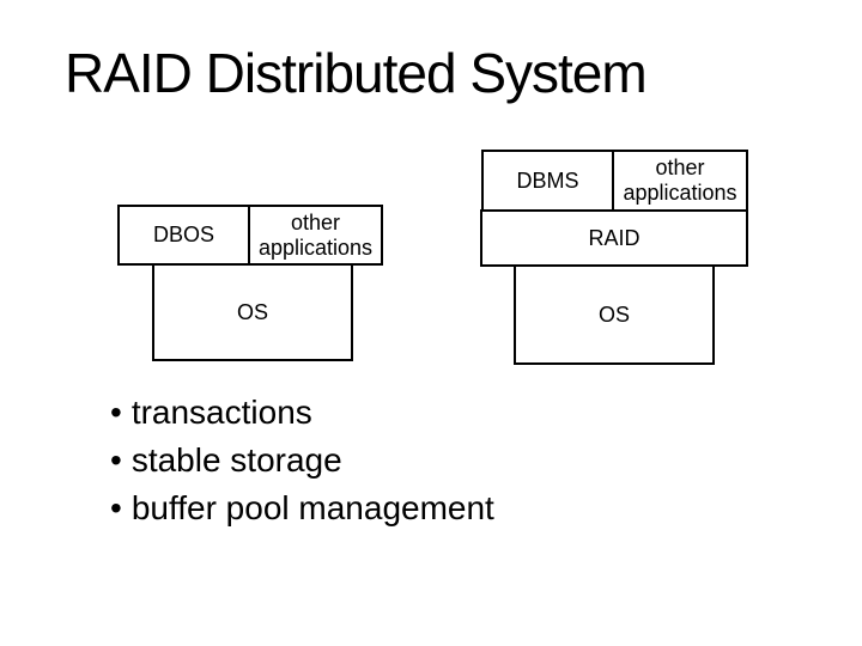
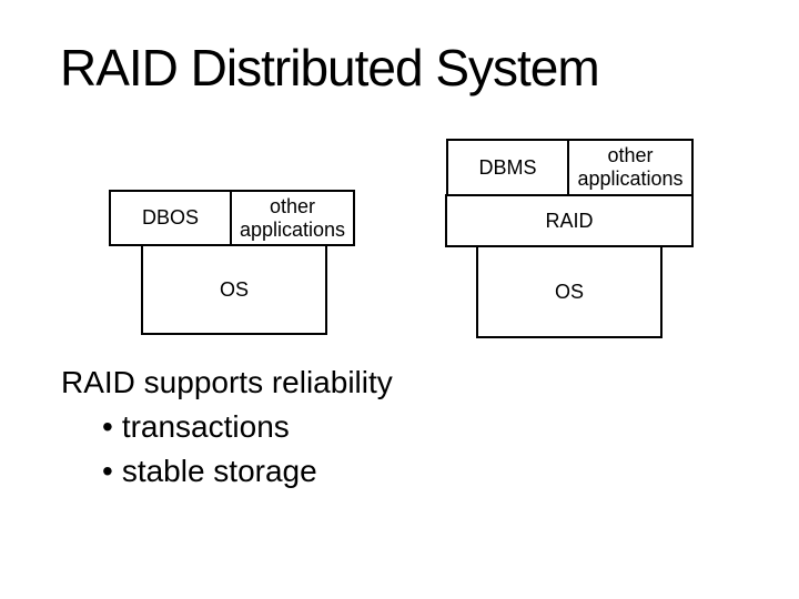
  RAID Distributed System
  DBOS
  other applications
  OS
  DBMS
  other applications
  RAID
  OS
+ RAID supports reliability
  • transactions
  • stable storage
- • buffer pool management
